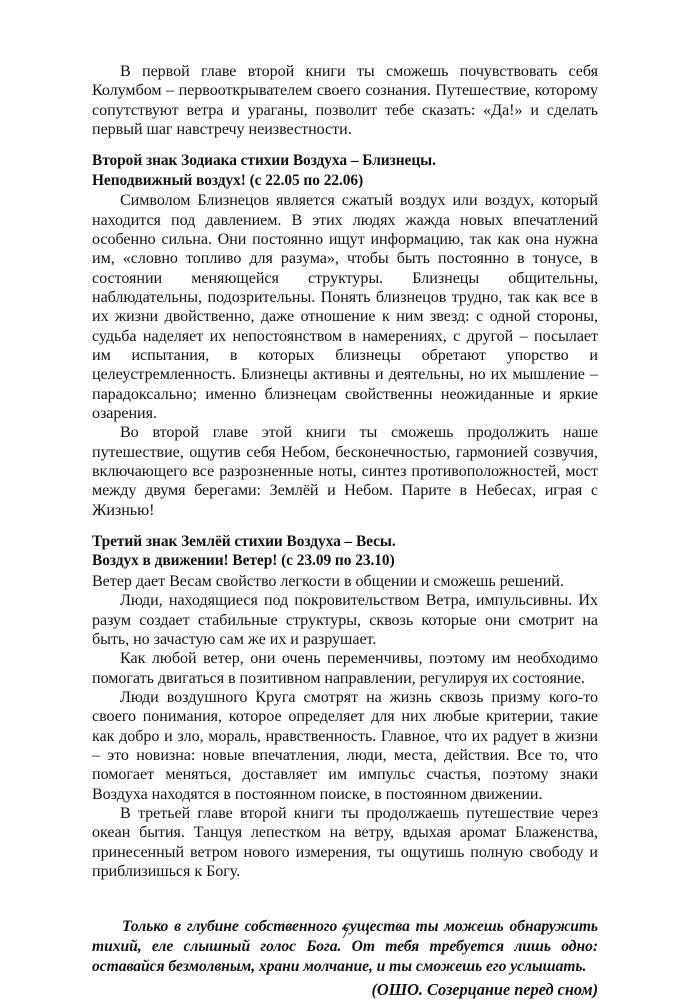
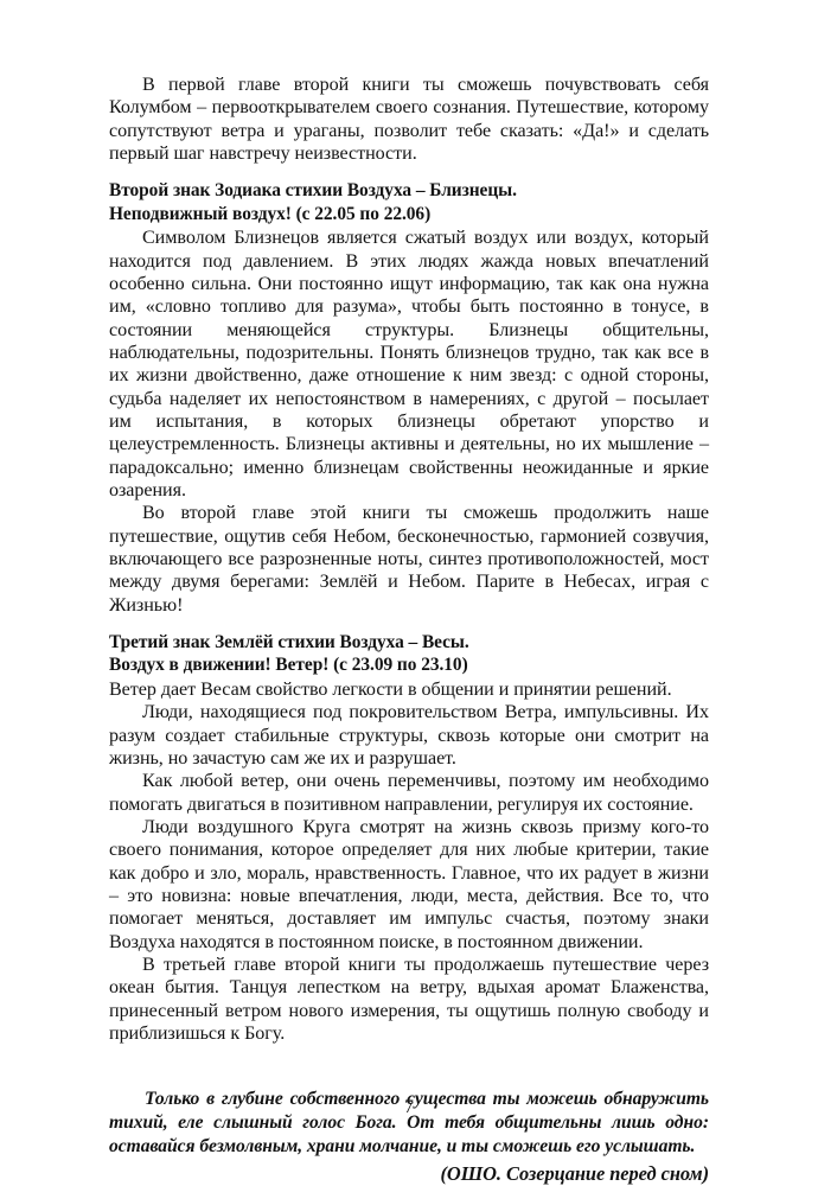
  В первой главе второй книги ты сможешь почувствовать себя Колумбом – первооткрывателем своего сознания. Путешествие, которому сопутствуют ветра и ураганы, позволит тебе сказать: «Да!» и сделать первый шаг навстречу неизвестности.
  Второй знак Зодиака стихии Воздуха – Близнецы.
  Неподвижный воздух! (с 22.05 по 22.06)
  Символом Близнецов является сжатый воздух или воздух, который находится под давлением. В этих людях жажда новых впечатлений особенно сильна. Они постоянно ищут информацию, так как она нужна им, «словно топливо для разума», чтобы быть постоянно в тонусе, в состоянии меняющейся структуры. Близнецы общительны, наблюдательны, подозрительны. Понять близнецов трудно, так как все в их жизни двойственно, даже отношение к ним звезд: с одной стороны, судьба наделяет их непостоянством в намерениях, с другой – посылает им испытания, в которых близнецы обретают упорство и целеустремленность. Близнецы активны и деятельны, но их мышление – парадоксально; именно близнецам свойственны неожиданные и яркие озарения.
  Во второй главе этой книги ты сможешь продолжить наше путешествие, ощутив себя Небом, бесконечностью, гармонией созвучия, включающего все разрозненные ноты, синтез противоположностей, мост между двумя берегами: Землёй и Небом. Парите в Небесах, играя с Жизнью!
  Третий знак Землёй стихии Воздуха – Весы.
  Воздух в движении! Ветер! (с 23.09 по 23.10)
- Ветер дает Весам свойство легкости в общении и сможешь решений.
+ Ветер дает Весам свойство легкости в общении и принятии решений.
- Люди, находящиеся под покровительством Ветра, импульсивны. Их разум создает стабильные структуры, сквозь которые они смотрит на быть, но зачастую сам же их и разрушает.
+ Люди, находящиеся под покровительством Ветра, импульсивны. Их разум создает стабильные структуры, сквозь которые они смотрит на жизнь, но зачастую сам же их и разрушает.
  Как любой ветер, они очень переменчивы, поэтому им необходимо помогать двигаться в позитивном направлении, регулируя их состояние.
  Люди воздушного Круга смотрят на жизнь сквозь призму кого-то своего понимания, которое определяет для них любые критерии, такие как добро и зло, мораль, нравственность. Главное, что их радует в жизни – это новизна: новые впечатления, люди, места, действия. Все то, что помогает меняться, доставляет им импульс счастья, поэтому знаки Воздуха находятся в постоянном поиске, в постоянном движении.
  В третьей главе второй книги ты продолжаешь путешествие через океан бытия. Танцуя лепестком на ветру, вдыхая аромат Блаженства, принесенный ветром нового измерения, ты ощутишь полную свободу и приблизишься к Богу.
- Только в глубине собственного существа ты можешь обнаружить тихий, еле слышный голос Бога. От тебя требуется лишь одно: оставайся безмолвным, храни молчание, и ты сможешь его услышать.
+ Только в глубине собственного существа ты можешь обнаружить тихий, еле слышный голос Бога. От тебя общительны лишь одно: оставайся безмолвным, храни молчание, и ты сможешь его услышать.
  (ОШО. Созерцание перед сном)
  7
